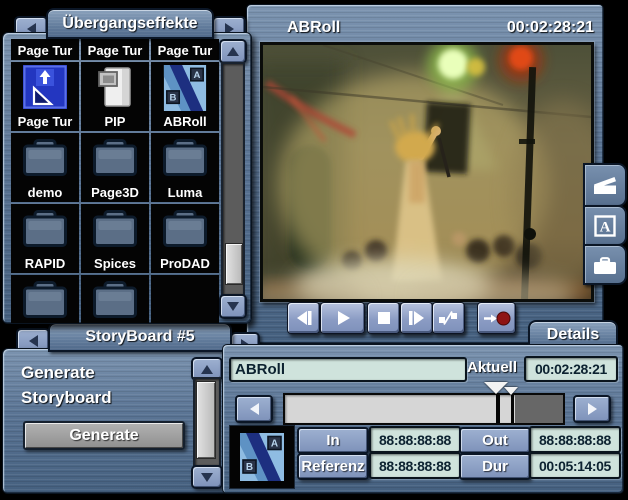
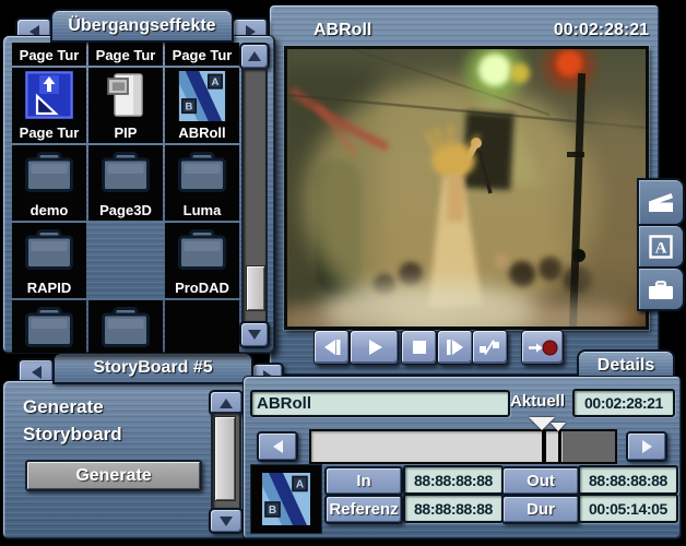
  ABRoll
  00:02:28:21
  Übergangseffekte
  Page Tur
  Page Tur
  Page Tur
  Page Tur
  PIP
  ABRoll
  demo
  Page3D
  Luma
  RAPID
- Spices
  ProDAD
  StoryBoard #5
  Generate
  Storyboard
  Generate
  Details
  ABRoll
  Aktuell
  00:02:28:21
  In
  88:88:88:88
  Out
  88:88:88:88
  Referenz
  88:88:88:88
  Dur
  00:05:14:05
